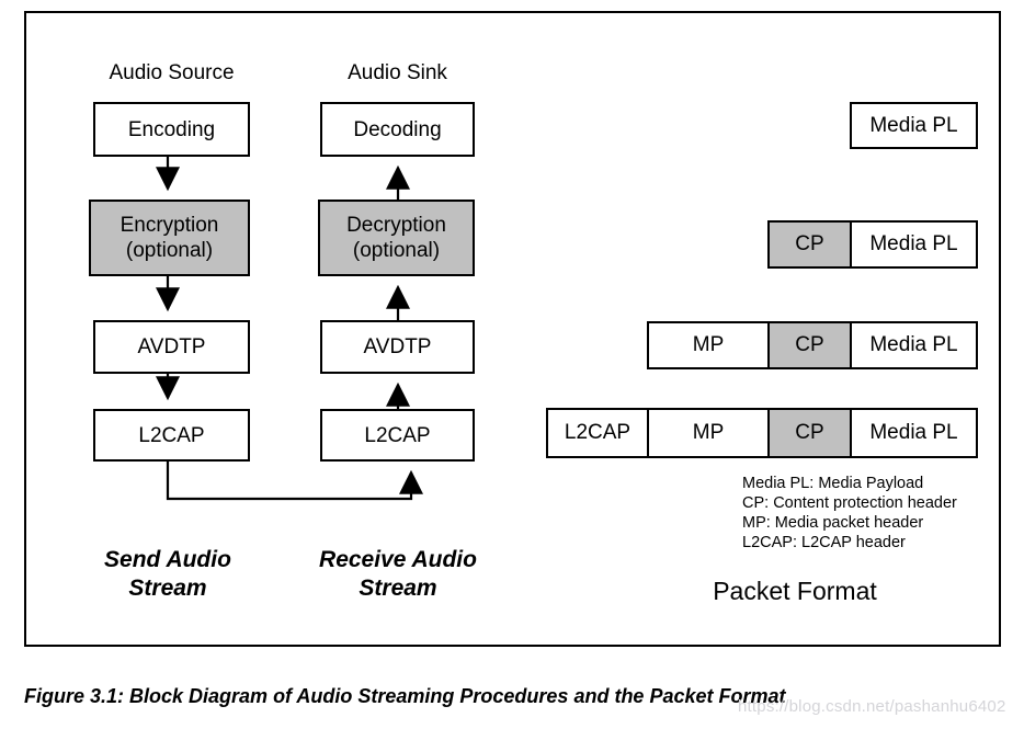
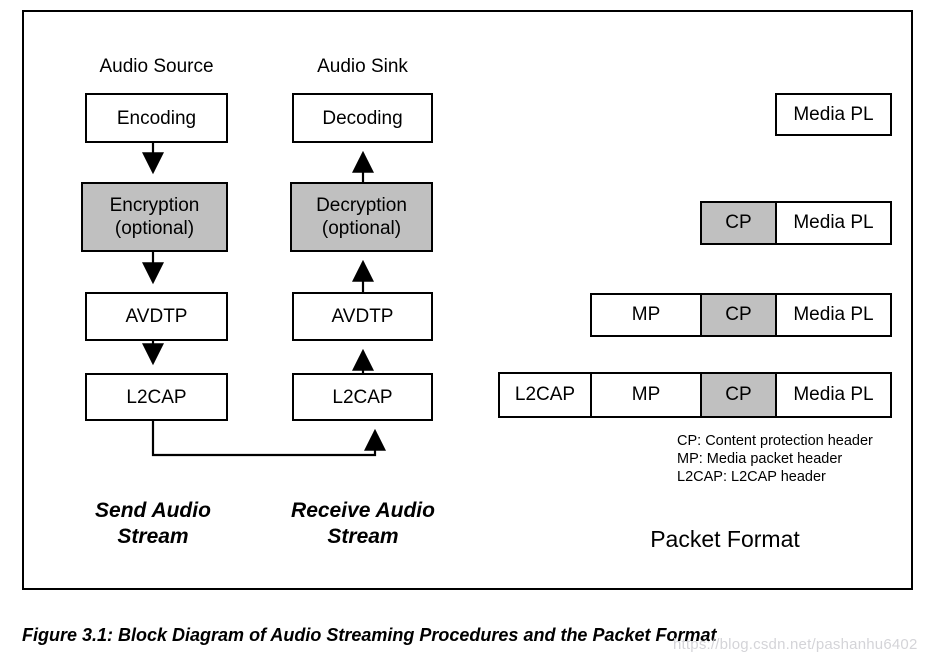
  Audio Source
  Encoding
  Encryption
  (optional)
  AVDTP
  L2CAP
  Send Audio
  Stream
  Audio Sink
  Decoding
  Decryption
  (optional)
  AVDTP
  L2CAP
  Receive Audio
  Stream
  Media PL
  CP
  Media PL
  MP
  CP
  Media PL
  L2CAP
  MP
  CP
  Media PL
- Media PL: Media Payload
  CP: Content protection header
  MP: Media packet header
  L2CAP: L2CAP header
  Packet Format
  Figure 3.1: Block Diagram of Audio Streaming Procedures and the Packet Format
  https://blog.csdn.net/pashanhu6402
